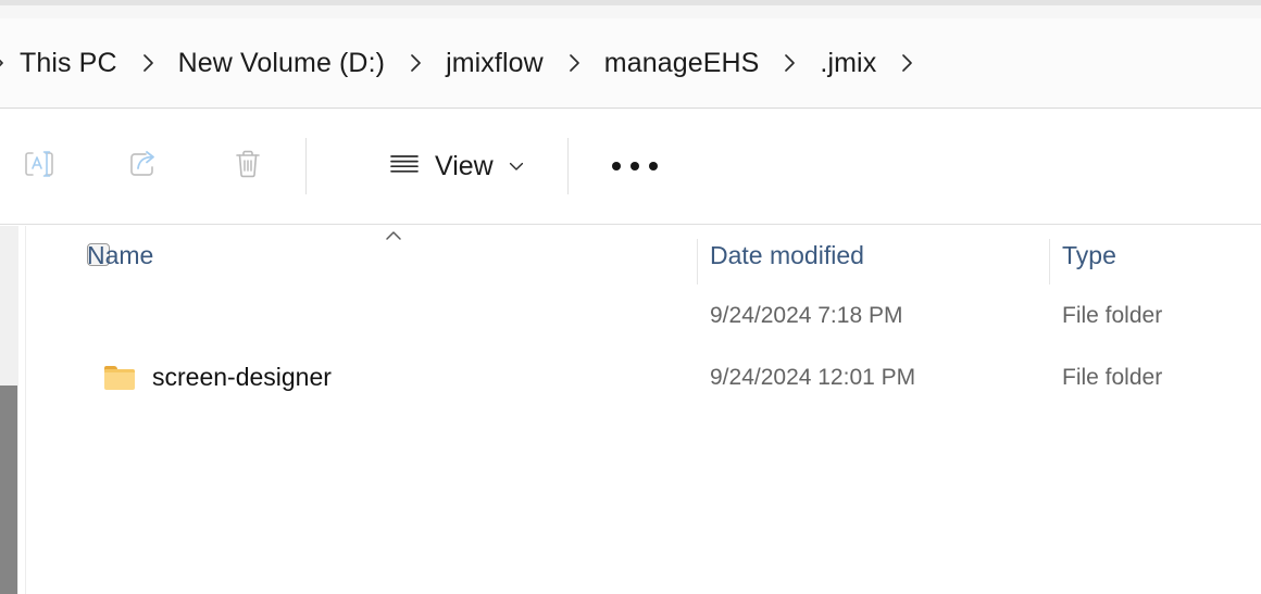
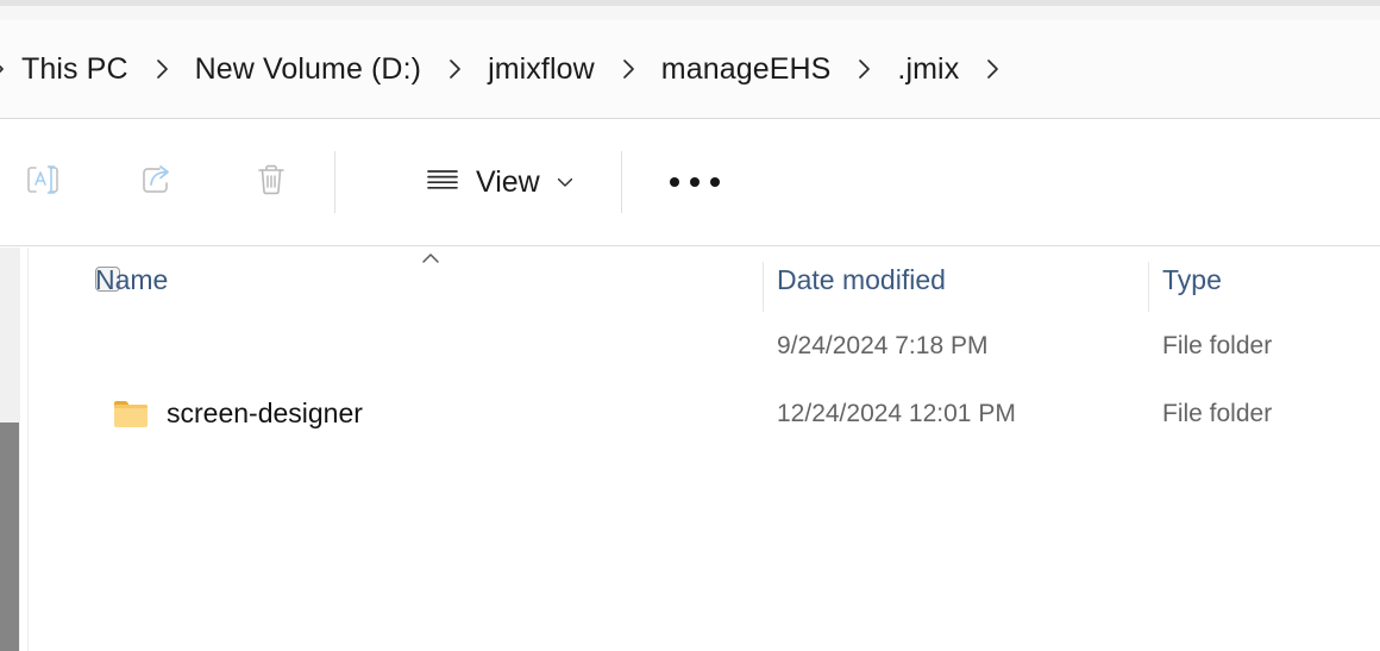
  This PC
  New Volume (D:)
  jmixflow
  manageEHS
  .jmix
  View
  Name
  Date modified
  Type
  9/24/2024 7:18 PM
  File folder
  screen-designer
- 9/24/2024 12:01 PM
+ 12/24/2024 12:01 PM
  File folder
